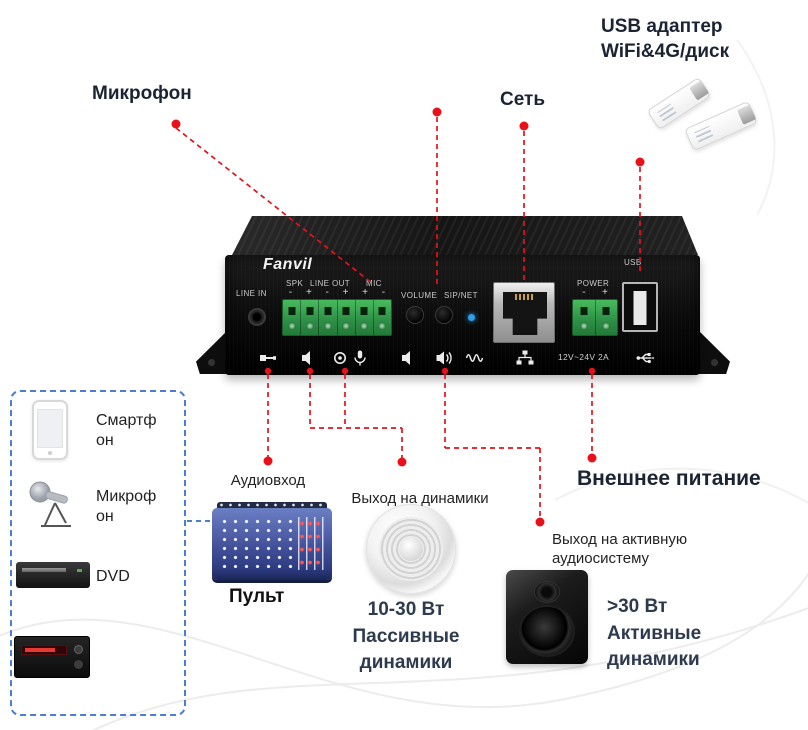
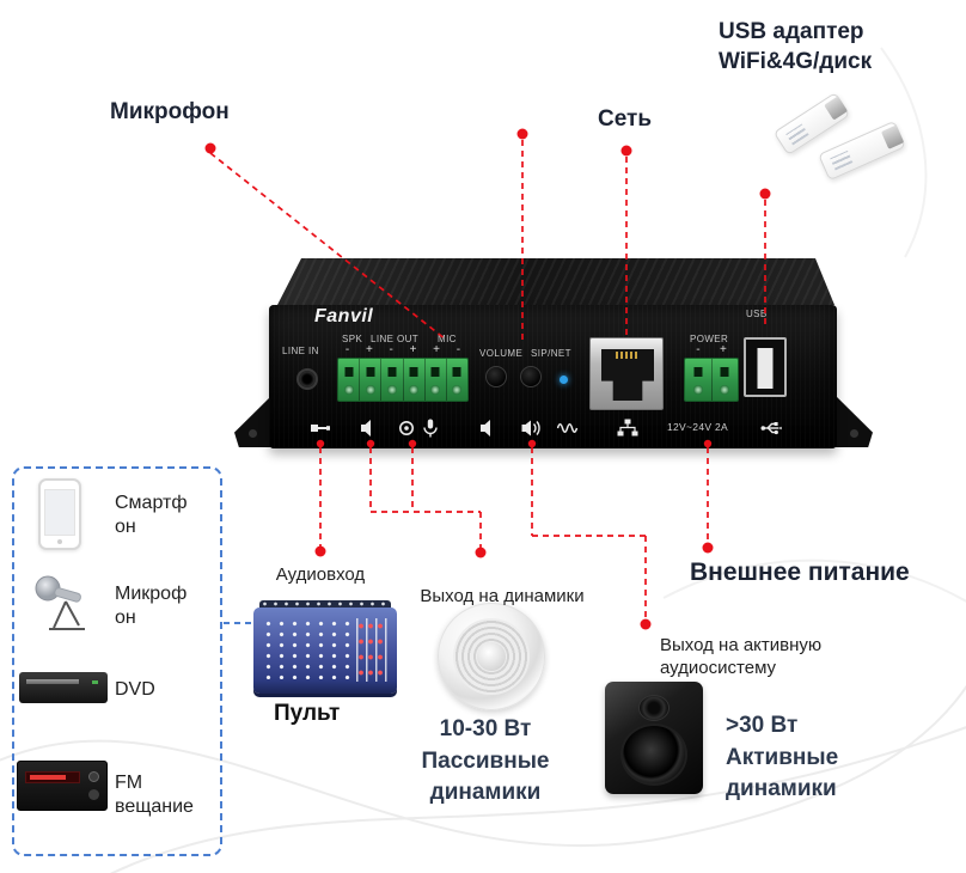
  Микрофон
  Сеть
  USB адаптер
  WiFi&4G/диск
  Fanvil
  LINE IN
  SPK
  LINE OUT
  MIC
  -
  +
  -
  +
  +
  -
  VOLUME
  SIP/NET
  POWER
  -
  +
  USB
  12V~24V 2A
  Аудиовход
  Выход на динамики
  Выход на активную
  аудиосистему
  Внешнее питание
  Смартфон
  Микрофон
  DVD
+ FM вещание
  Пульт
  10-30 Вт
  Пассивные
  динамики
  >30 Вт
  Активные
  динамики
